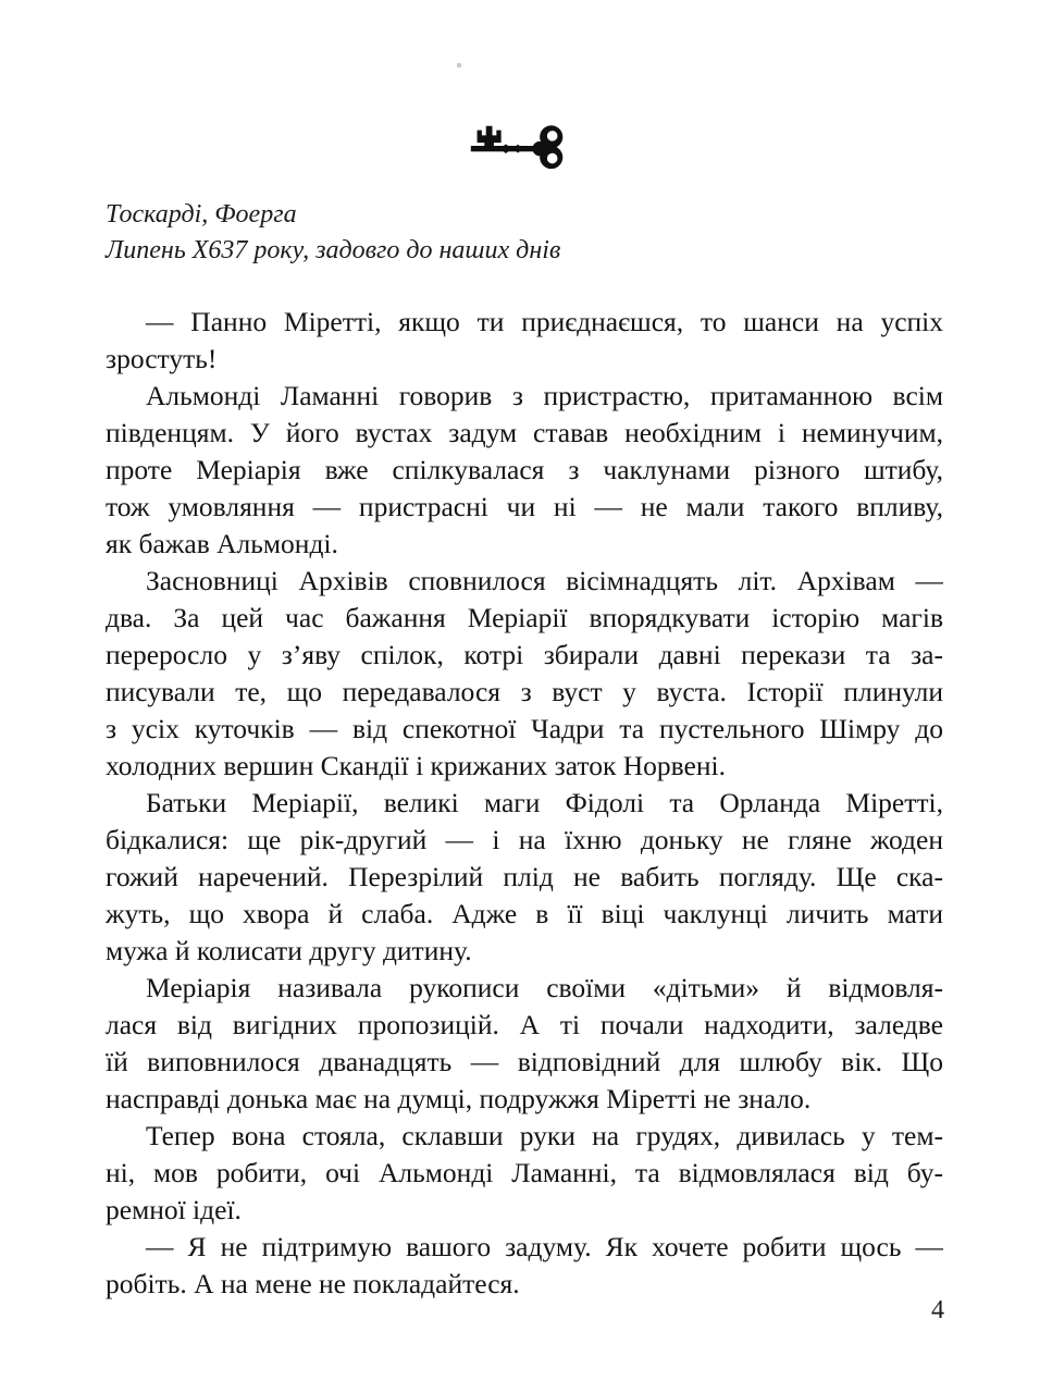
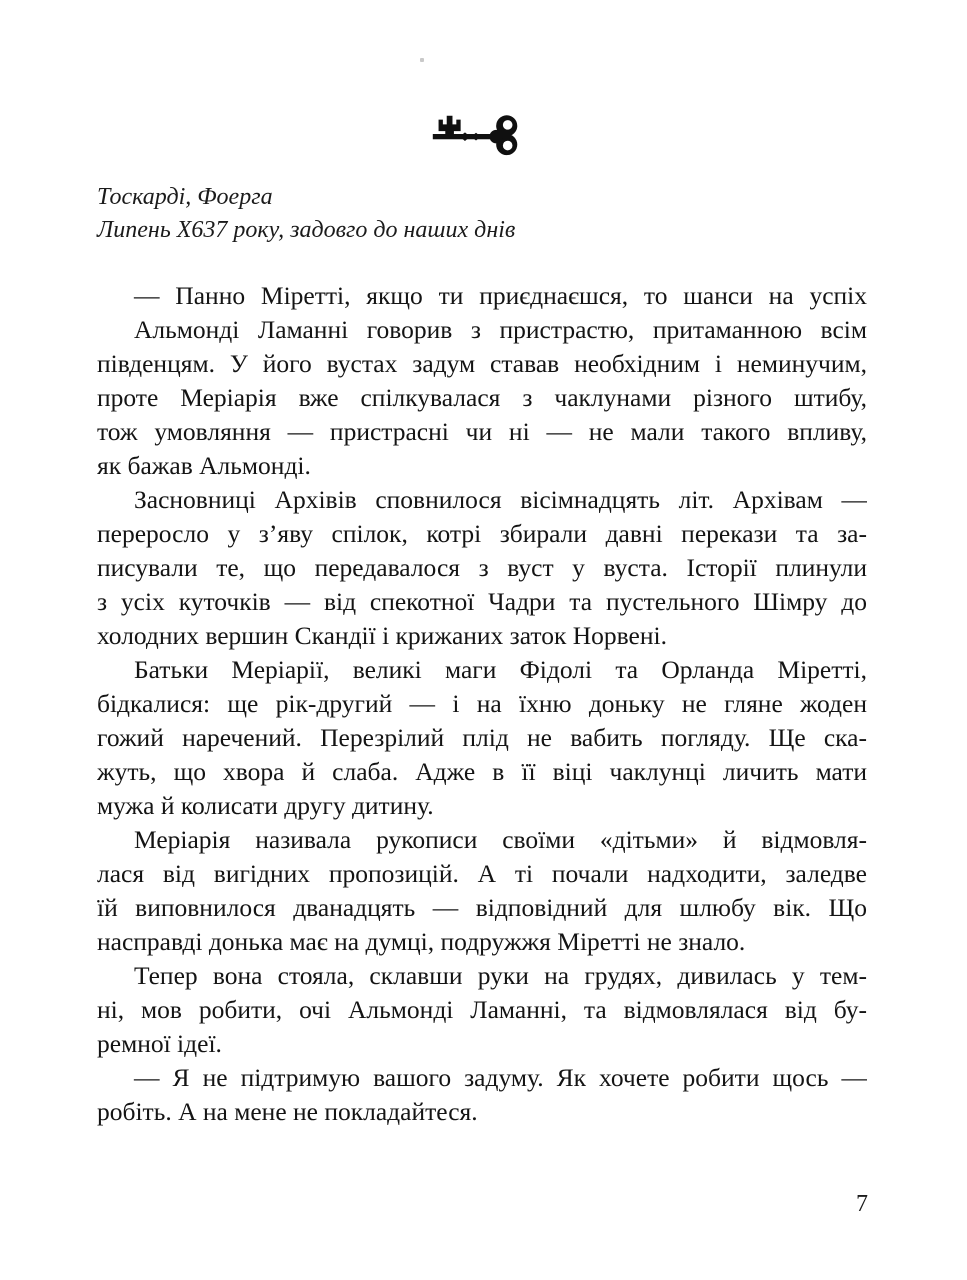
  Тоскарді, Фоерга
  Липень Х637 року, задовго до наших днів
  — Панно Міретті, якщо ти приєднаєшся, то шанси на успіх
- зростуть!
  Альмонді Ламанні говорив з пристрастю, притаманною всім
  південцям. У його вустах задум ставав необхідним і неминучим,
  проте Меріарія вже спілкувалася з чаклунами різного штибу,
  тож умовляння — пристрасні чи ні — не мали такого впливу,
  як бажав Альмонді.
  Засновниці Архівів сповнилося вісімнадцять літ. Архівам —
- два. За цей час бажання Меріарії впорядкувати історію магів
  переросло у з’яву спілок, котрі збирали давні перекази та за-
  писували те, що передавалося з вуст у вуста. Історії плинули
  з усіх куточків — від спекотної Чадри та пустельного Шімру до
  холодних вершин Скандії і крижаних заток Норвені.
  Батьки Меріарії, великі маги Фідолі та Орланда Міретті,
  бідкалися: ще рік-другий — і на їхню доньку не гляне жоден
  гожий наречений. Перезрілий плід не вабить погляду. Ще ска-
  жуть, що хвора й слаба. Адже в її віці чаклунці личить мати
  мужа й колисати другу дитину.
  Меріарія називала рукописи своїми «дітьми» й відмовля-
  лася від вигідних пропозицій. А ті почали надходити, заледве
  їй виповнилося дванадцять — відповідний для шлюбу вік. Що
  насправді донька має на думці, подружжя Міретті не знало.
  Тепер вона стояла, склавши руки на грудях, дивилась у тем-
  ні, мов робити, очі Альмонді Ламанні, та відмовлялася від бу-
  ремної ідеї.
  — Я не підтримую вашого задуму. Як хочете робити щось —
  робіть. А на мене не покладайтеся.
- 4
+ 7
